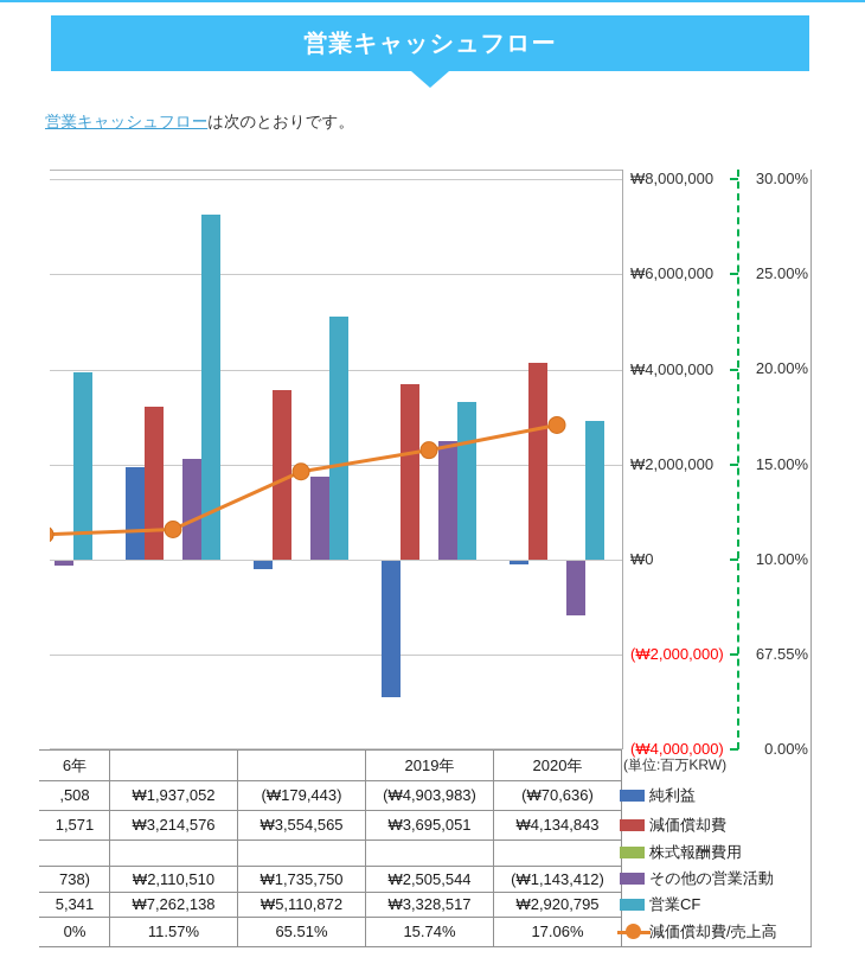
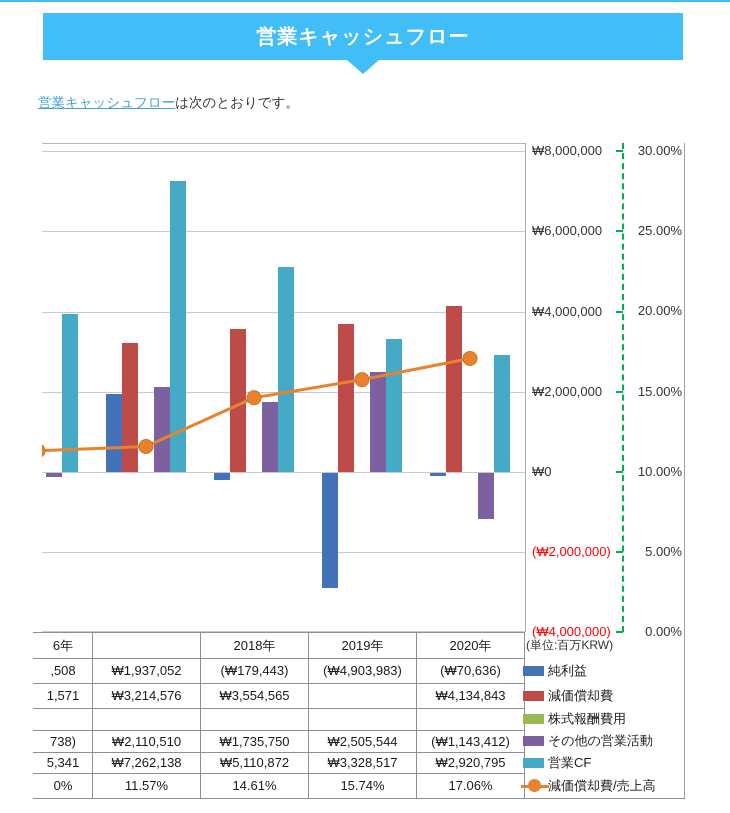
  営業キャッシュフロー
  営業キャッシュフローは次のとおりです。
  ₩8,000,000
  ₩6,000,000
  ₩4,000,000
  ₩2,000,000
  ₩0
  (₩2,000,000)
  (₩4,000,000)
  30.00%
  25.00%
  20.00%
  15.00%
  10.00%
- 67.55%
+ 5.00%
  0.00%
  6年
  ,508
  1,571
  738)
  5,341
  0%
  ₩1,937,052
  ₩3,214,576
  ₩2,110,510
  ₩7,262,138
  11.57%
+ 2018年
  (₩179,443)
  ₩3,554,565
  ₩1,735,750
  ₩5,110,872
- 65.51%
+ 14.61%
  2019年
  (₩4,903,983)
- ₩3,695,051
  ₩2,505,544
  ₩3,328,517
  15.74%
  2020年
  (₩70,636)
  ₩4,134,843
  (₩1,143,412)
  ₩2,920,795
  17.06%
  (単位:百万KRW)
  純利益
  減価償却費
  株式報酬費用
  その他の営業活動
  営業CF
  減価償却費/売上高
